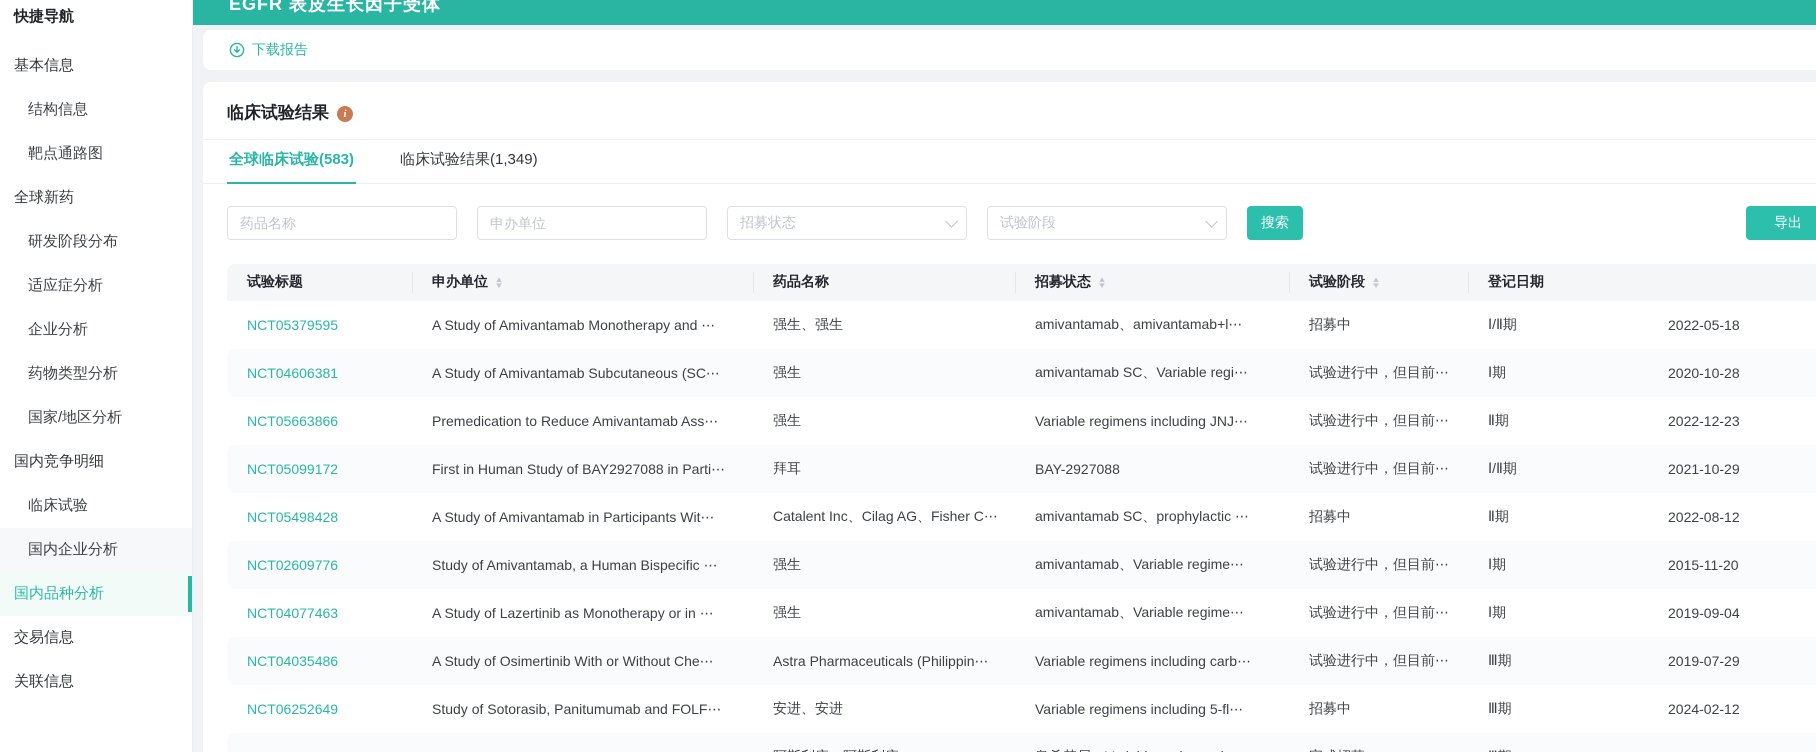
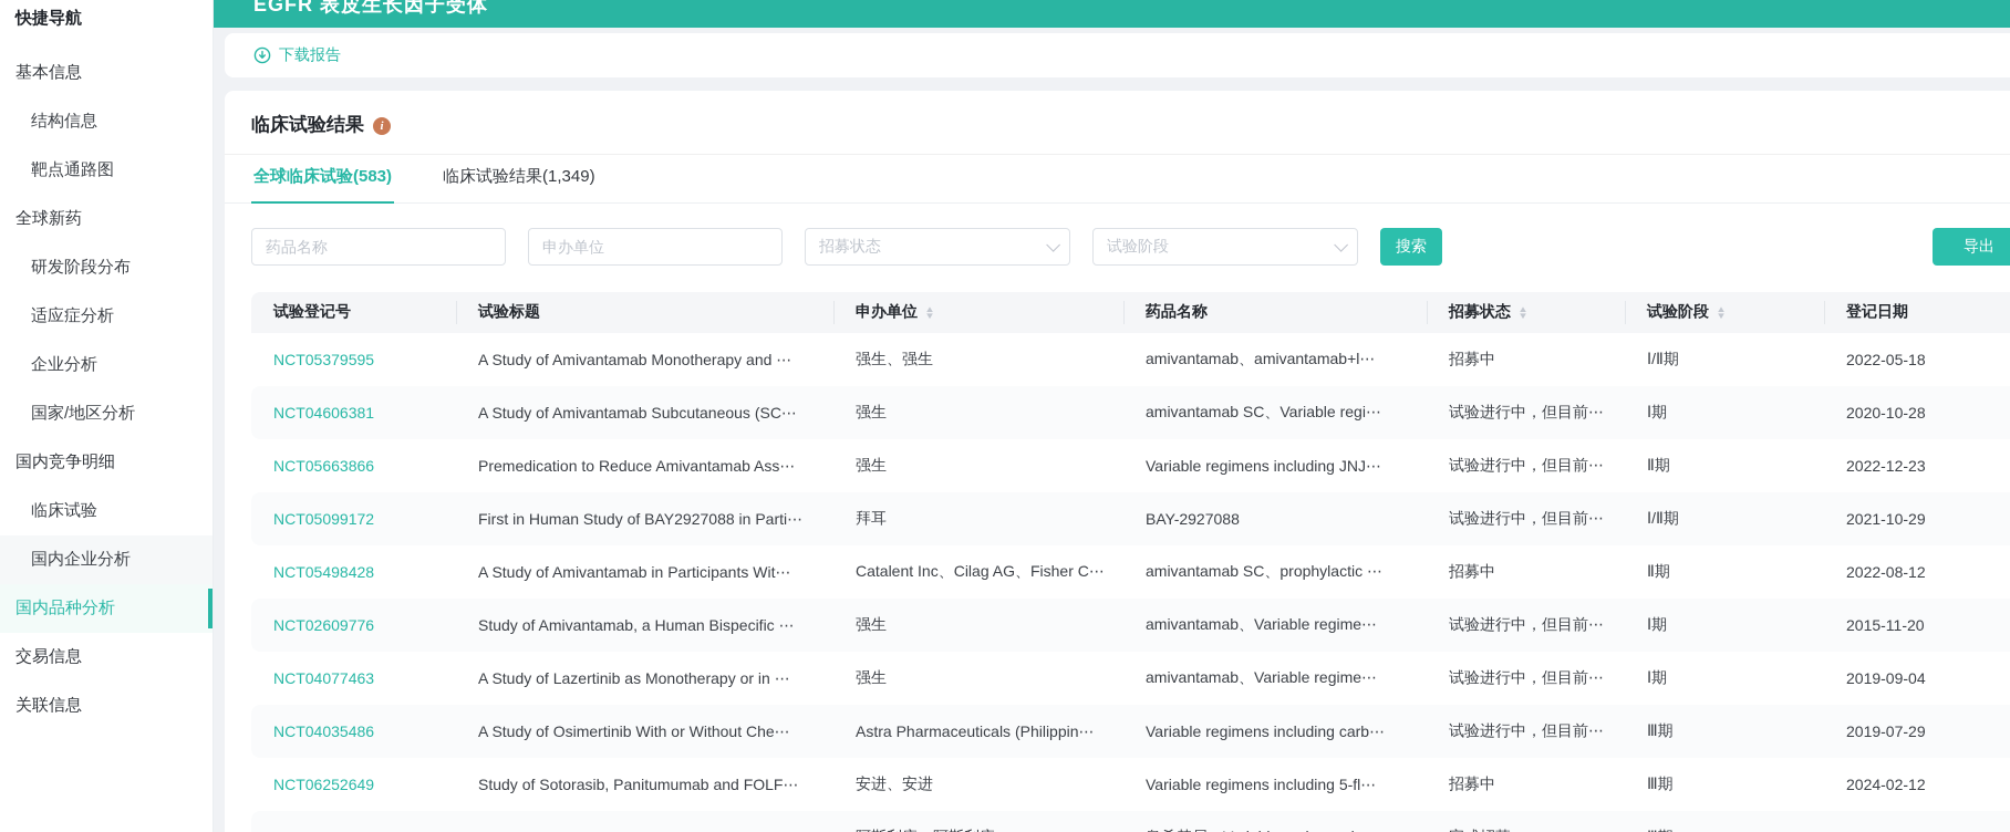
  快捷导航
  基本信息
  结构信息
  靶点通路图
  全球新药
  研发阶段分布
  适应症分析
  企业分析
- 药物类型分析
  国家/地区分析
  国内竞争明细
  临床试验
  国内企业分析
  国内品种分析
  交易信息
  关联信息
  EGFR 表皮生长因子受体
  下载报告
  临床试验结果
  i
  全球临床试验(583)
  临床试验结果(1,349)
  药品名称
  申办单位
  招募状态
  试验阶段
  搜索
  导出
+ 试验登记号
  试验标题
  申办单位
  ▲
  ▼
  药品名称
  招募状态
  ▲
  ▼
  试验阶段
  ▲
  ▼
  登记日期
  NCT05379595
  A Study of Amivantamab Monotherapy and ⋯
  强生、强生
  amivantamab、amivantamab+l⋯
  招募中
  Ⅰ/Ⅱ期
  2022-05-18
  NCT04606381
  A Study of Amivantamab Subcutaneous (SC⋯
  强生
  amivantamab SC、Variable regi⋯
  试验进行中，但目前⋯
  Ⅰ期
  2020-10-28
  NCT05663866
  Premedication to Reduce Amivantamab Ass⋯
  强生
  Variable regimens including JNJ⋯
  试验进行中，但目前⋯
  Ⅱ期
  2022-12-23
  NCT05099172
  First in Human Study of BAY2927088 in Parti⋯
  拜耳
  BAY-2927088
  试验进行中，但目前⋯
  Ⅰ/Ⅱ期
  2021-10-29
  NCT05498428
  A Study of Amivantamab in Participants Wit⋯
  Catalent Inc、Cilag AG、Fisher C⋯
  amivantamab SC、prophylactic ⋯
  招募中
  Ⅱ期
  2022-08-12
  NCT02609776
  Study of Amivantamab, a Human Bispecific ⋯
  强生
  amivantamab、Variable regime⋯
  试验进行中，但目前⋯
  Ⅰ期
  2015-11-20
  NCT04077463
  A Study of Lazertinib as Monotherapy or in ⋯
  强生
  amivantamab、Variable regime⋯
  试验进行中，但目前⋯
  Ⅰ期
  2019-09-04
  NCT04035486
  A Study of Osimertinib With or Without Che⋯
  Astra Pharmaceuticals (Philippin⋯
  Variable regimens including carb⋯
  试验进行中，但目前⋯
  Ⅲ期
  2019-07-29
  NCT06252649
  Study of Sotorasib, Panitumumab and FOLF⋯
  安进、安进
  Variable regimens including 5-fl⋯
  招募中
  Ⅲ期
  2024-02-12
